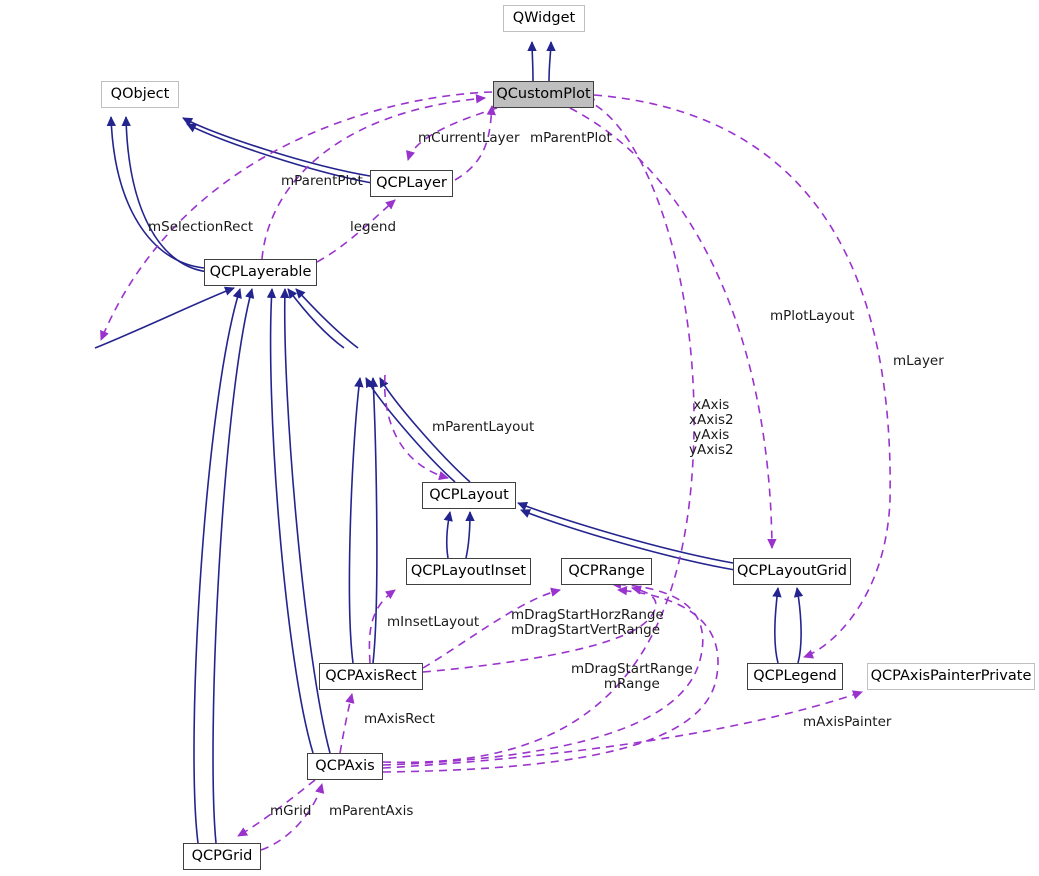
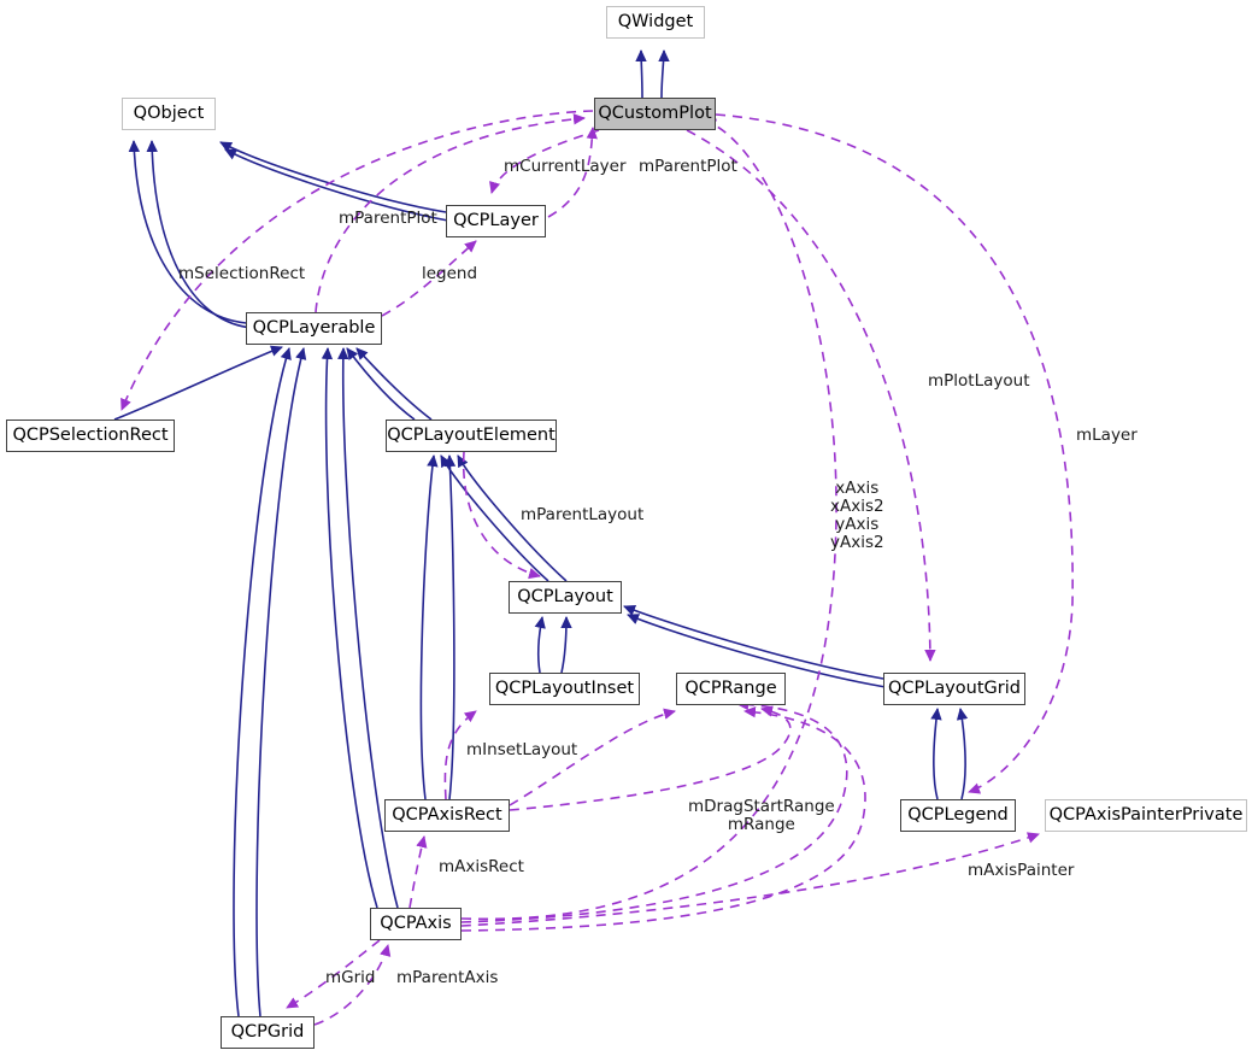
  QWidget
  QObject
  QCustomPlot
  QCPLayer
  QCPLayerable
+ QCPSelectionRect
+ QCPLayoutElement
  QCPLayout
  QCPLayoutInset
  QCPRange
  QCPLayoutGrid
  QCPAxisRect
  QCPLegend
  QCPAxisPainterPrivate
  QCPAxis
  QCPGrid
  mCurrentLayer
  mParentPlot
  mParentPlot
  mSelectionRect
  legend
  mPlotLayout
  mLayer
  mParentLayout
  xAxis
  xAxis2
  yAxis
  yAxis2
  mInsetLayout
- mDragStartHorzRange
- mDragStartVertRange
  mDragStartRange
  mRange
  mAxisRect
  mAxisPainter
  mGrid
  mParentAxis
